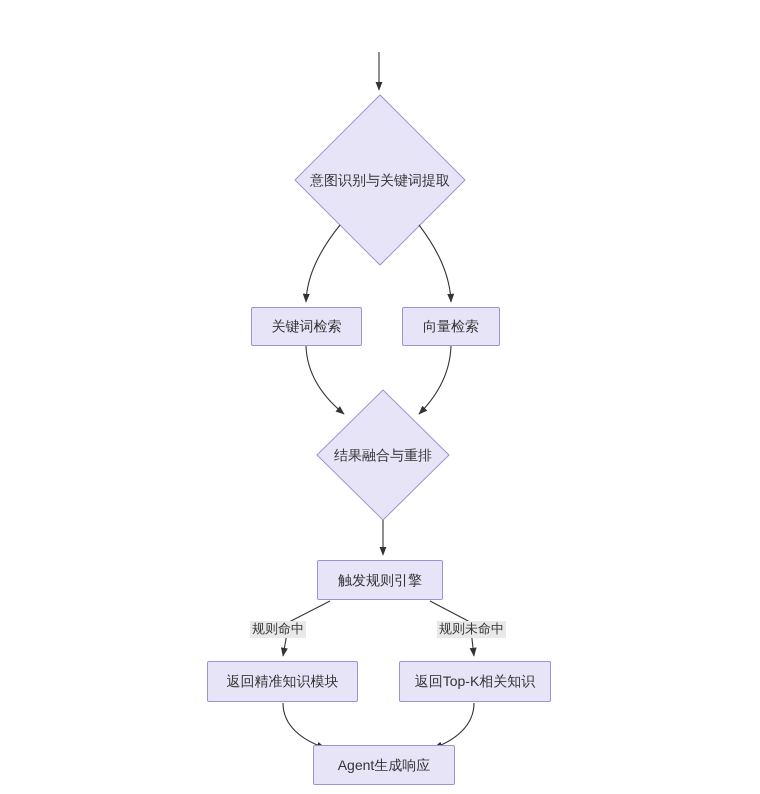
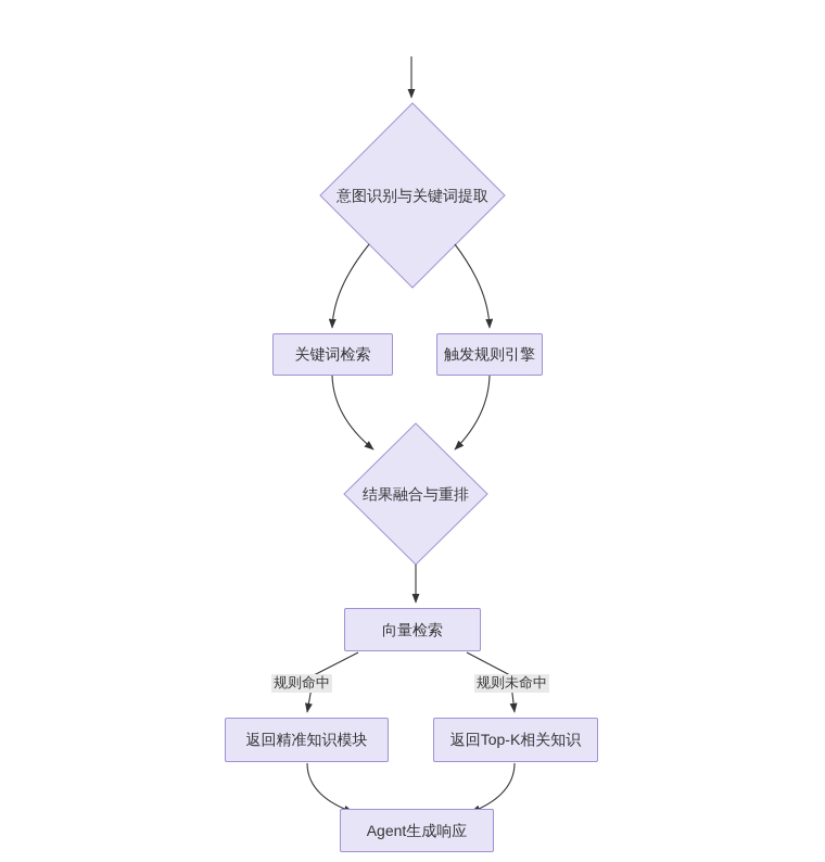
  意图识别与关键词提取
  关键词检索
- 向量检索
+ 触发规则引擎
  结果融合与重排
- 触发规则引擎
+ 向量检索
  返回精准知识模块
  返回Top-K相关知识
  Agent生成响应
  规则命中
  规则未命中
